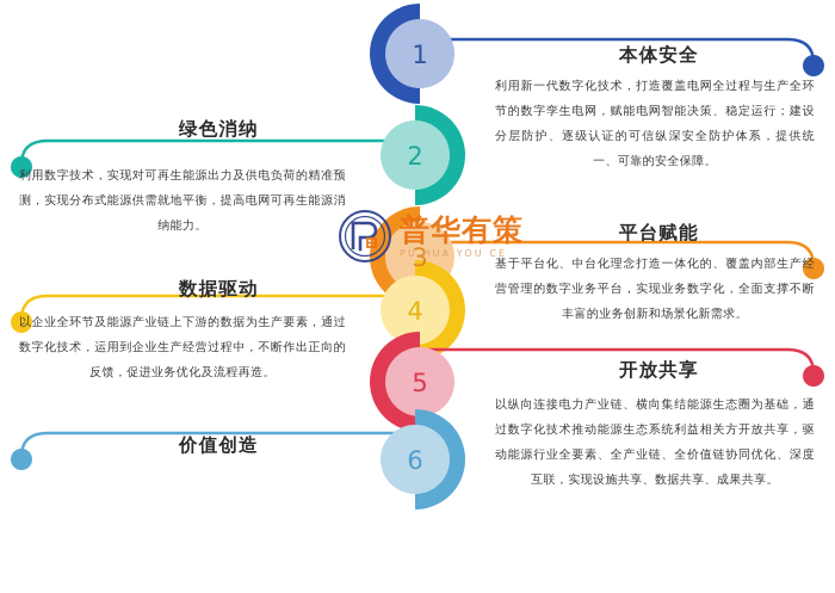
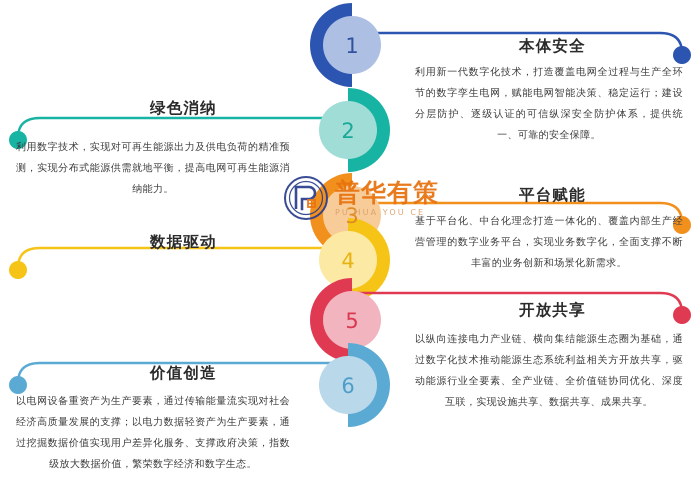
  1
  2
  3
  4
  5
  6
  本体安全
  利用新一代数字化技术，打造覆盖电网全过程与生产全环节的数字孪生电网，赋能电网智能决策、稳定运行；建设分层防护、逐级认证的可信纵深安全防护体系，提供统一、可靠的安全保障。
  绿色消纳
  利用数字技术，实现对可再生能源出力及供电负荷的精准预测，实现分布式能源供需就地平衡，提高电网可再生能源消纳能力。
  平台赋能
  基于平台化、中台化理念打造一体化的、覆盖内部生产经营管理的数字业务平台，实现业务数字化，全面支撑不断丰富的业务创新和场景化新需求。
  数据驱动
- 以企业全环节及能源产业链上下游的数据为生产要素，通过数字化技术，运用到企业生产经营过程中，不断作出正向的反馈，促进业务优化及流程再造。
  开放共享
  以纵向连接电力产业链、横向集结能源生态圈为基础，通过数字化技术推动能源生态系统利益相关方开放共享，驱动能源行业全要素、全产业链、全价值链协同优化、深度互联，实现设施共享、数据共享、成果共享。
  价值创造
+ 以电网设备重资产为生产要素，通过传输能量流实现对社会经济高质量发展的支撑；以电力数据轻资产为生产要素，通过挖掘数据价值实现用户差异化服务、支撑政府决策，指数级放大数据价值，繁荣数字经济和数字生态。
  普华有策
  PU HUA YOU CE
